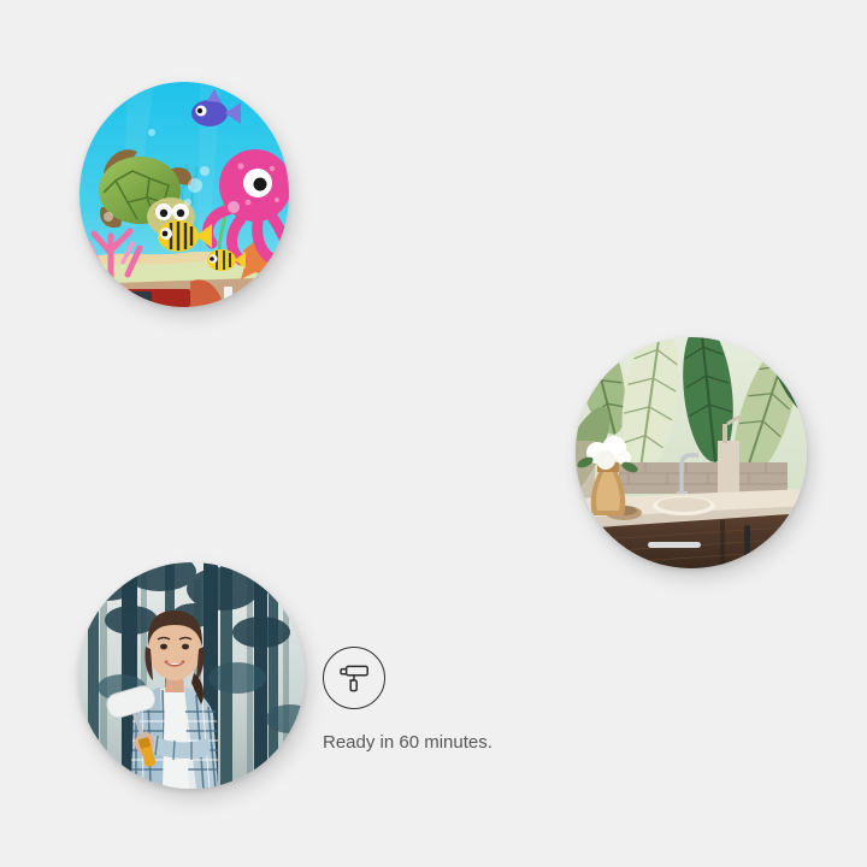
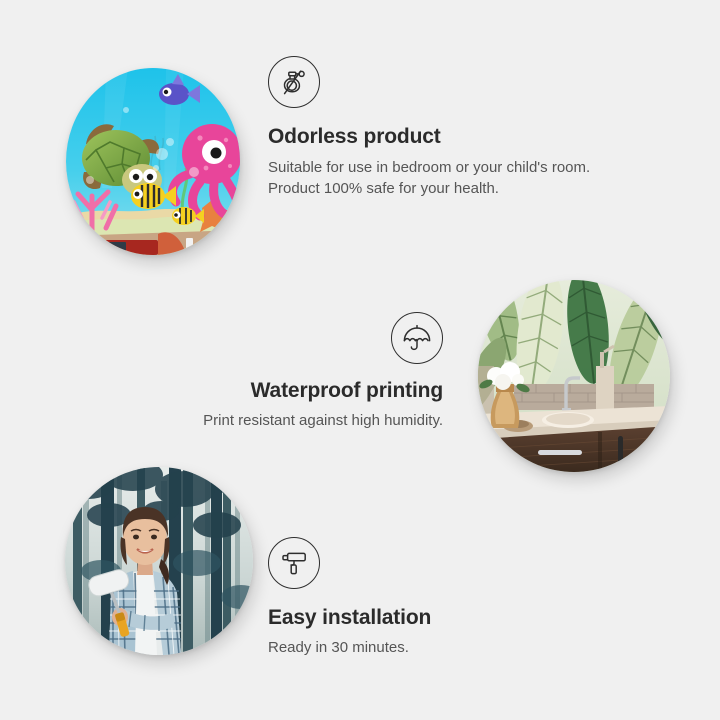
+ Odorless product
+ Suitable for use in bedroom or your child's room. Product 100% safe for your health.
+ Waterproof printing
+ Print resistant against high humidity.
+ Easy installation
- Ready in 60 minutes.
+ Ready in 30 minutes.
